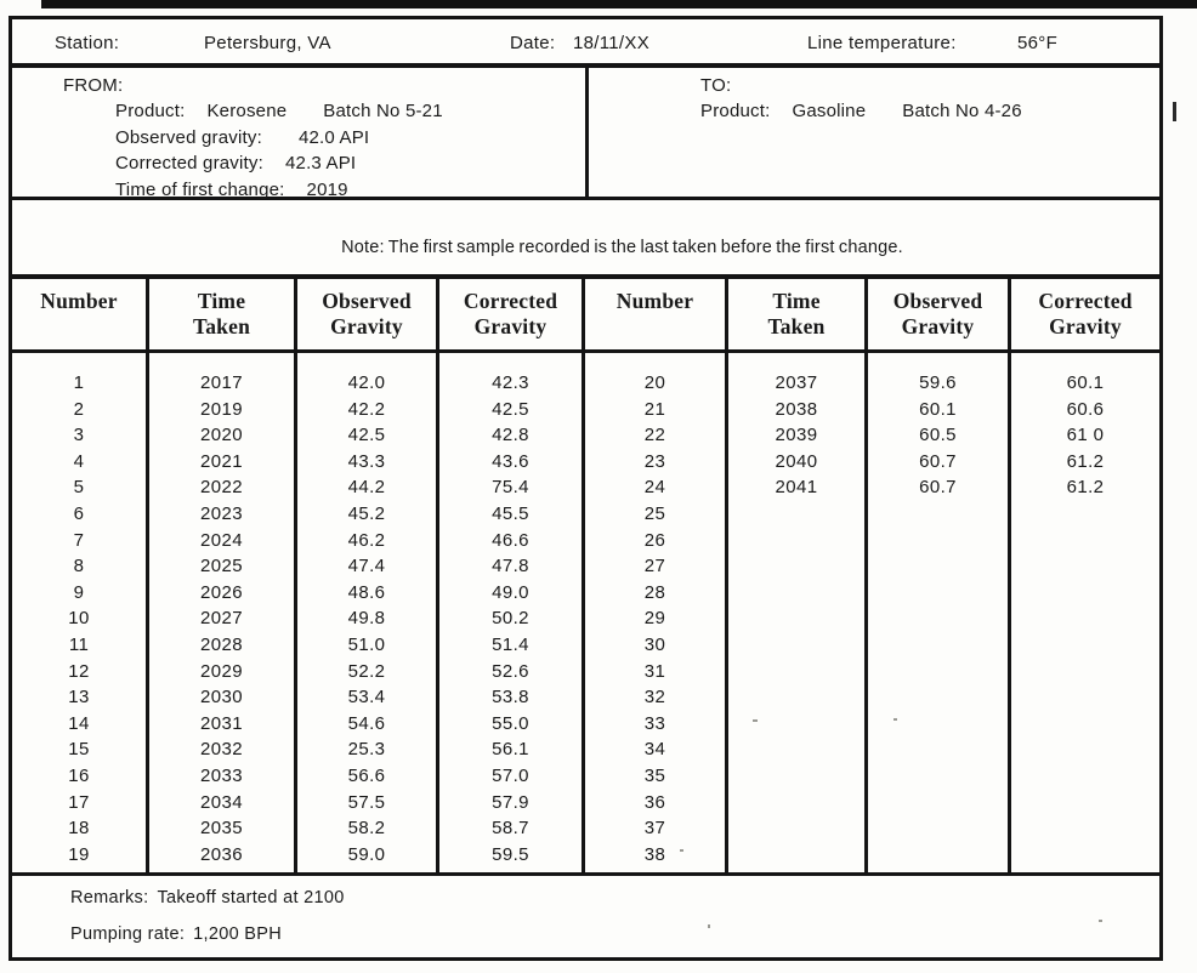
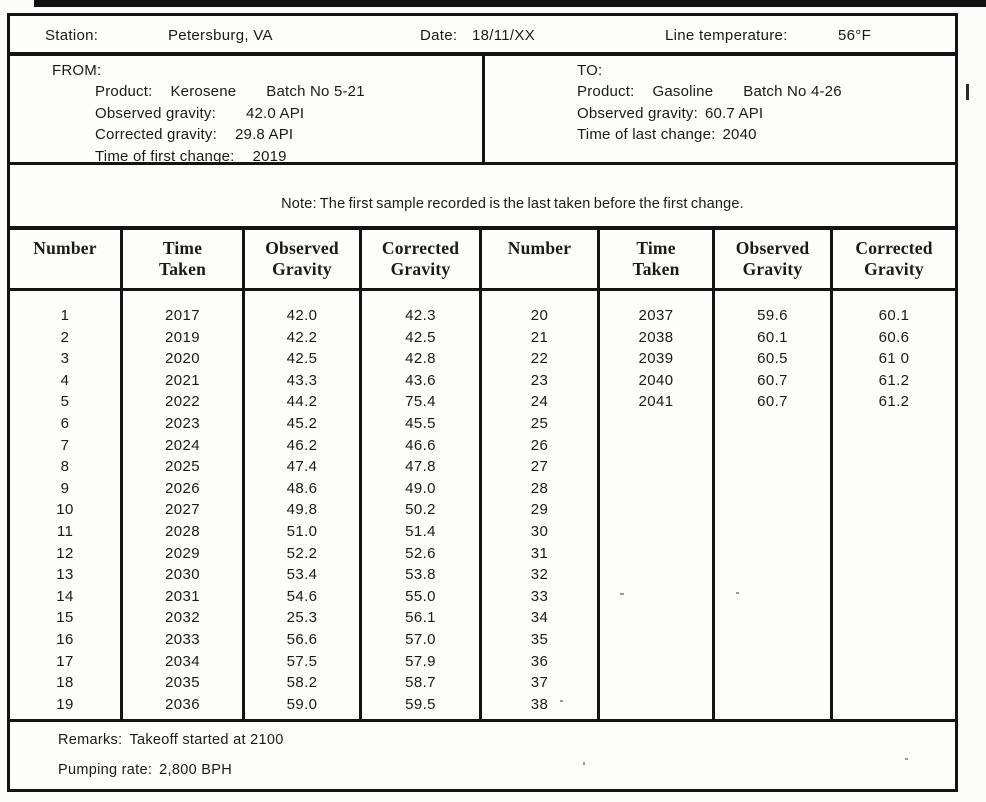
  Station:
  Petersburg, VA
  Date:
  18/11/XX
  Line temperature:
  56°F
  FROM:
  Product: Kerosene Batch No 5-21
  Observed gravity: 42.0 API
- Corrected gravity: 42.3 API
+ Corrected gravity: 29.8 API
  Time of first change: 2019
  TO:
  Product: Gasoline Batch No 4-26
+ Observed gravity: 60.7 API
+ Time of last change: 2040
  Note: The first sample recorded is the last taken before the first change.
  Number
  Time
  Taken
  Observed
  Gravity
  Corrected
  Gravity
  Number
  Time
  Taken
  Observed
  Gravity
  Corrected
  Gravity
  1
  2
  3
  4
  5
  6
  7
  8
  9
  10
  11
  12
  13
  14
  15
  16
  17
  18
  19
  2017
  2019
  2020
  2021
  2022
  2023
  2024
  2025
  2026
  2027
  2028
  2029
  2030
  2031
  2032
  2033
  2034
  2035
  2036
  42.0
  42.2
  42.5
  43.3
  44.2
  45.2
  46.2
  47.4
  48.6
  49.8
  51.0
  52.2
  53.4
  54.6
  25.3
  56.6
  57.5
  58.2
  59.0
  42.3
  42.5
  42.8
  43.6
  75.4
  45.5
  46.6
  47.8
  49.0
  50.2
  51.4
  52.6
  53.8
  55.0
  56.1
  57.0
  57.9
  58.7
  59.5
  20
  21
  22
  23
  24
  25
  26
  27
  28
  29
  30
  31
  32
  33
  34
  35
  36
  37
  38
  2037
  2038
  2039
  2040
  2041
  59.6
  60.1
  60.5
  60.7
  60.7
  60.1
  60.6
  61 0
  61.2
  61.2
  Remarks: Takeoff started at 2100
- Pumping rate: 1,200 BPH
+ Pumping rate: 2,800 BPH
